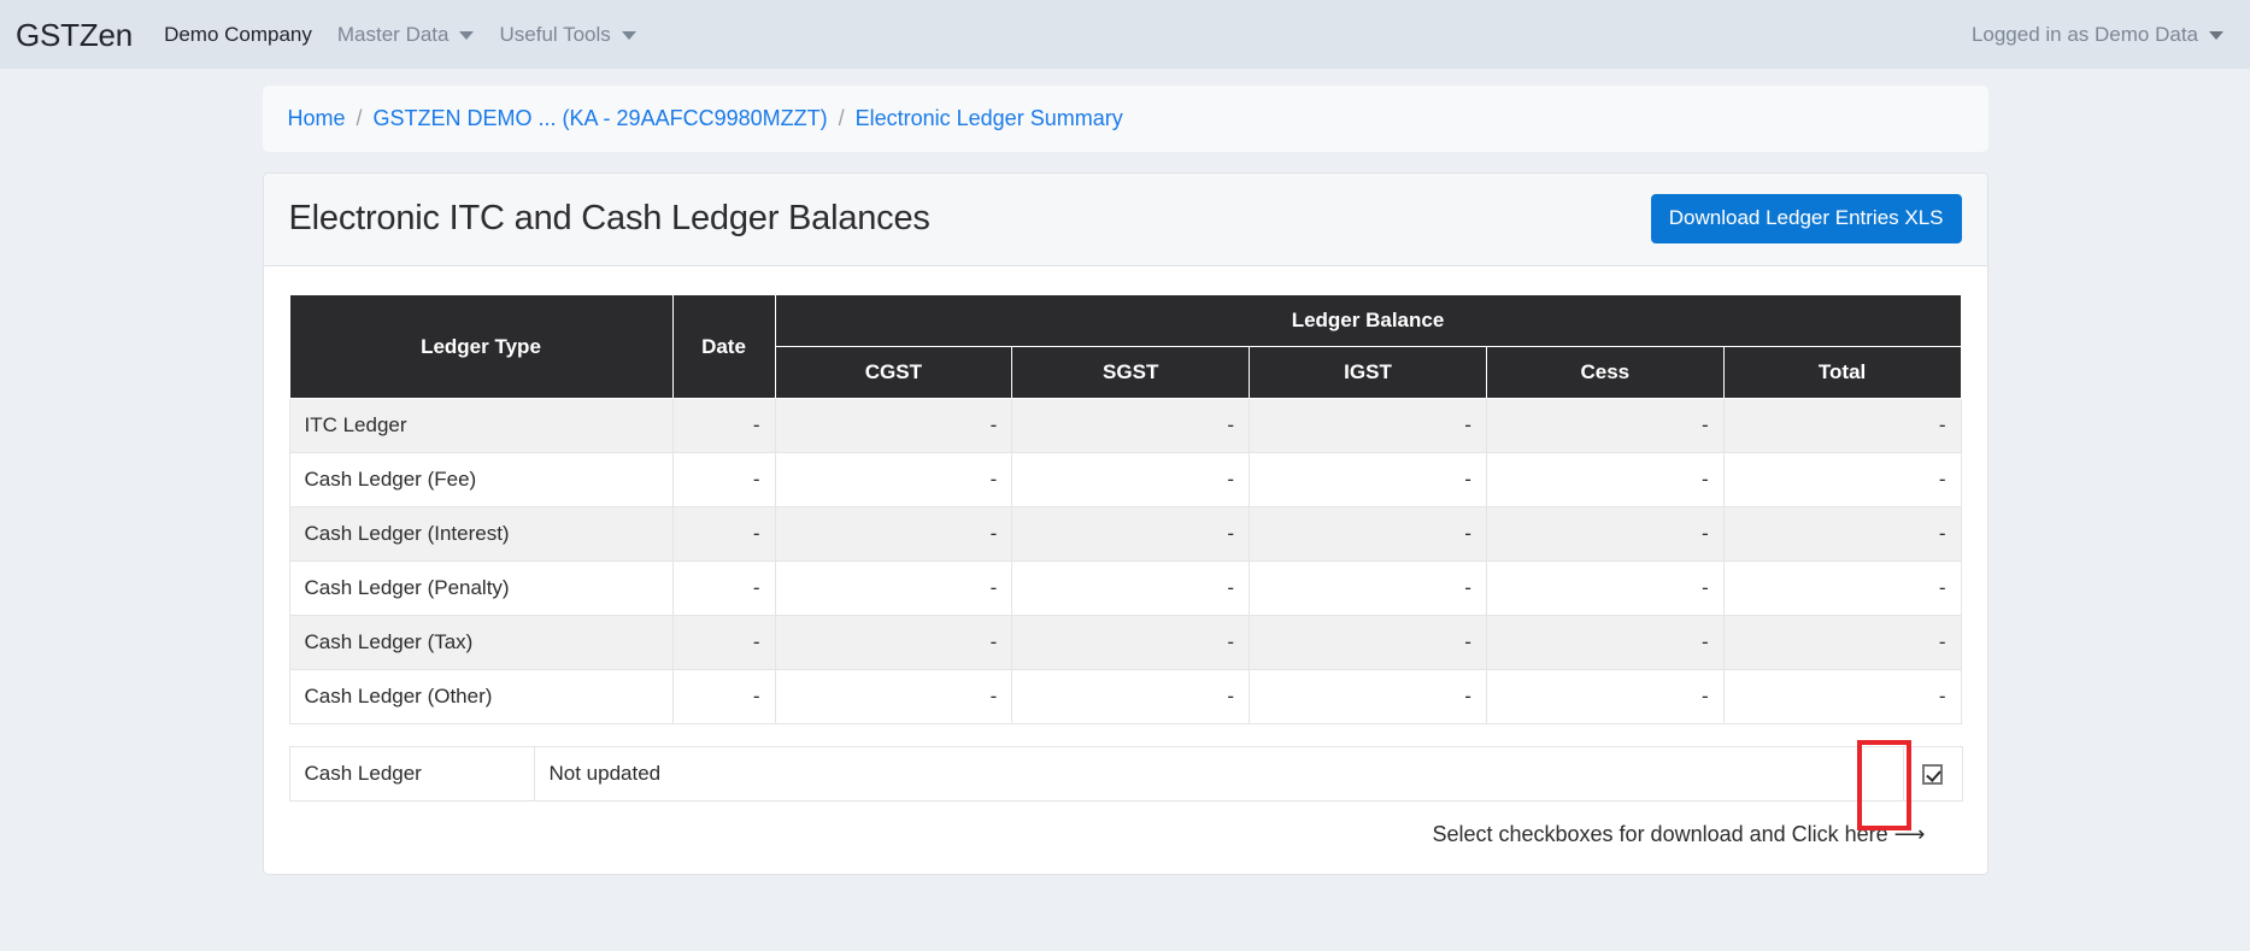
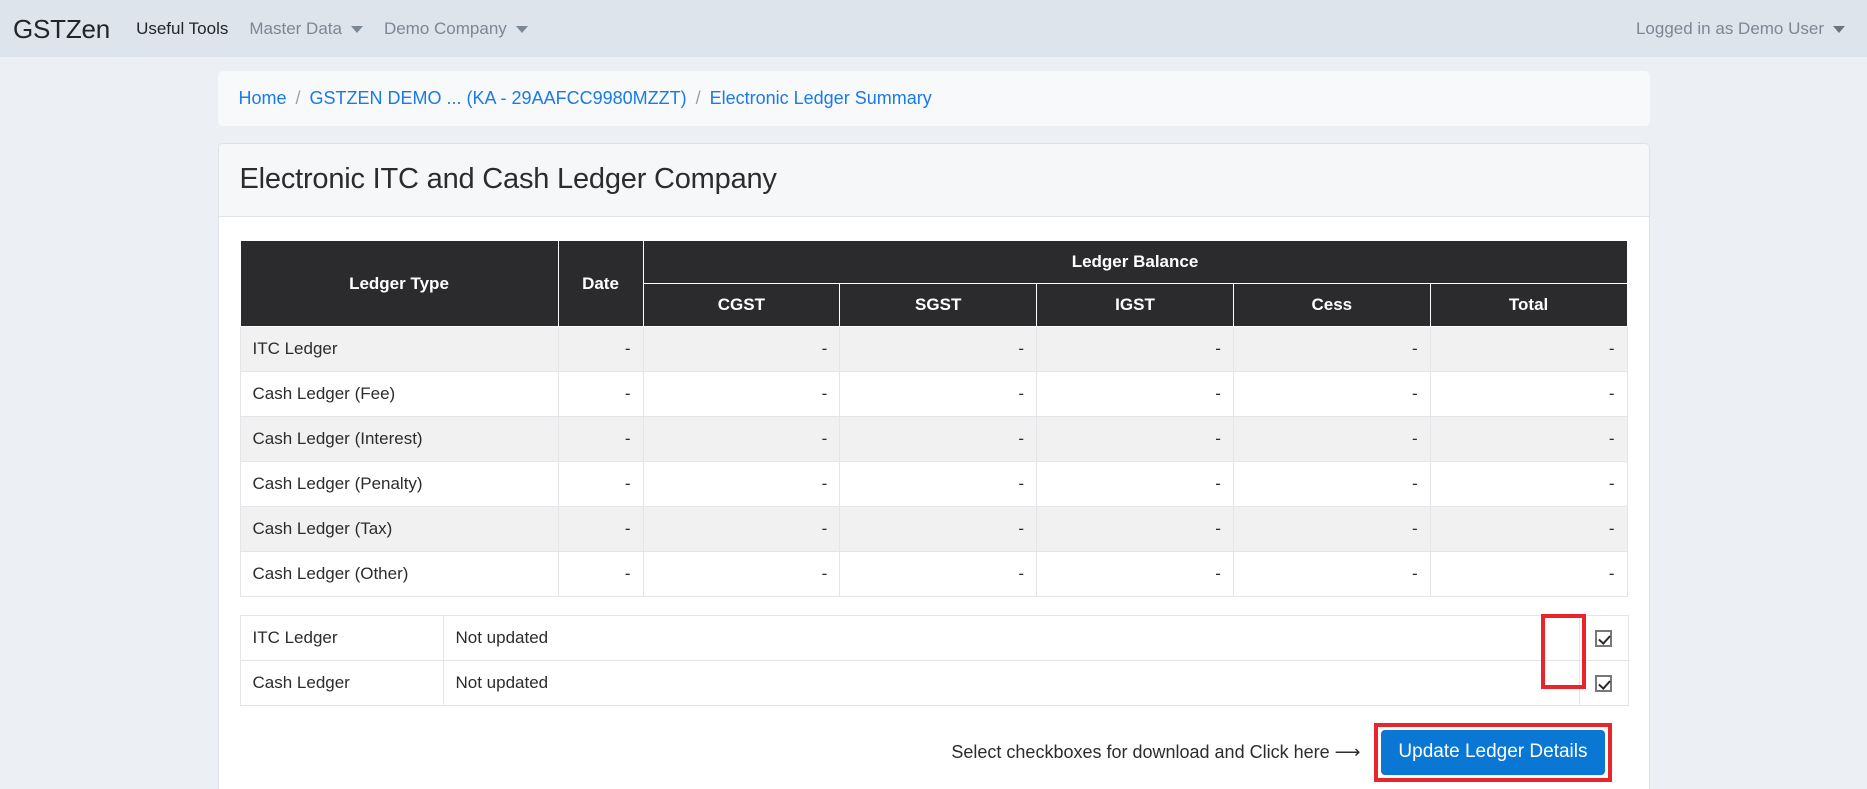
  GSTZen
- Demo Company
+ Useful Tools
  Master Data
- Useful Tools
+ Demo Company
- Logged in as Demo Data
+ Logged in as Demo User
  Home
  /
  GSTZEN DEMO ... (KA - 29AAFCC9980MZZT)
  /
  Electronic Ledger Summary
- Electronic ITC and Cash Ledger Balances
+ Electronic ITC and Cash Ledger Company
- Download Ledger Entries XLS
  Ledger Type	Date	Ledger Balance
  CGST	SGST	IGST	Cess	Total
  ITC Ledger	-	-	-	-	-	-
  Cash Ledger (Fee)	-	-	-	-	-	-
  Cash Ledger (Interest)	-	-	-	-	-	-
  Cash Ledger (Penalty)	-	-	-	-	-	-
  Cash Ledger (Tax)	-	-	-	-	-	-
  Cash Ledger (Other)	-	-	-	-	-	-
+ ITC Ledger	Not updated
  Cash Ledger	Not updated
  Select checkboxes for download and Click here ⟶
+ Update Ledger Details
